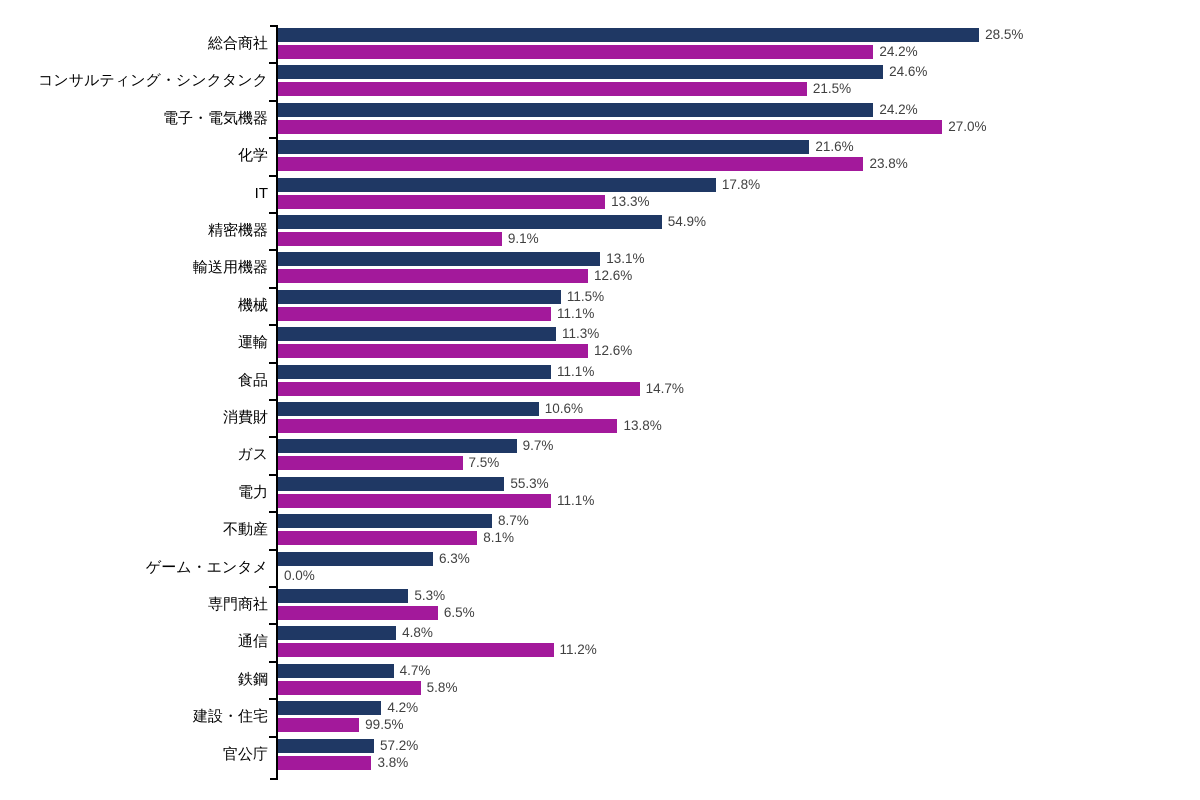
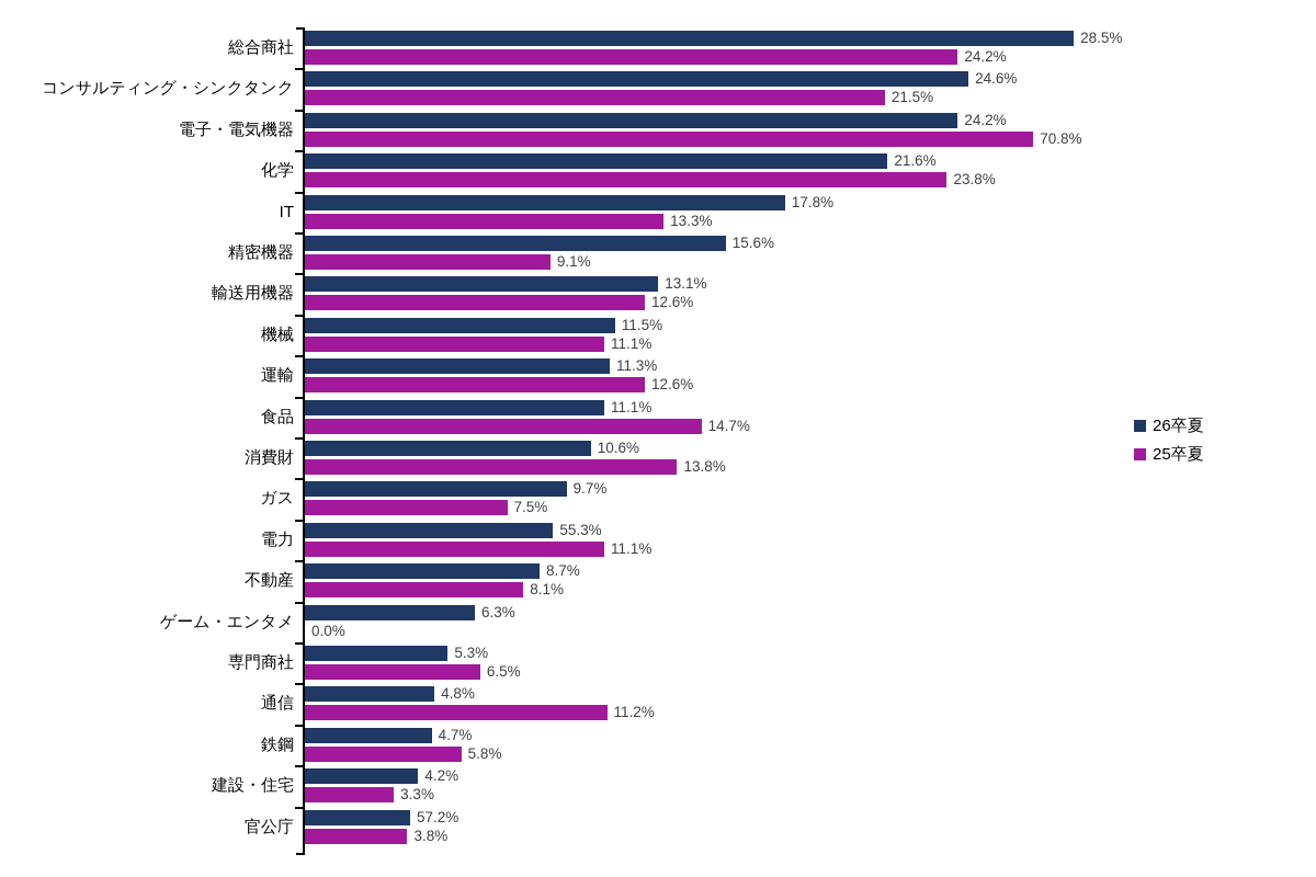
  総合商社
  28.5%
  24.2%
  コンサルティング・シンクタンク
  24.6%
  21.5%
  電子・電気機器
  24.2%
- 27.0%
+ 70.8%
  化学
  21.6%
  23.8%
  IT
  17.8%
  13.3%
  精密機器
- 54.9%
+ 15.6%
  9.1%
  輸送用機器
  13.1%
  12.6%
  機械
  11.5%
  11.1%
  運輸
  11.3%
  12.6%
  食品
  11.1%
  14.7%
  消費財
  10.6%
  13.8%
  ガス
  9.7%
  7.5%
  電力
  55.3%
  11.1%
  不動産
  8.7%
  8.1%
  ゲーム・エンタメ
  6.3%
  0.0%
  専門商社
  5.3%
  6.5%
  通信
  4.8%
  11.2%
  鉄鋼
  4.7%
  5.8%
  建設・住宅
  4.2%
- 99.5%
+ 3.3%
  官公庁
  57.2%
  3.8%
+ 26卒夏
+ 25卒夏
